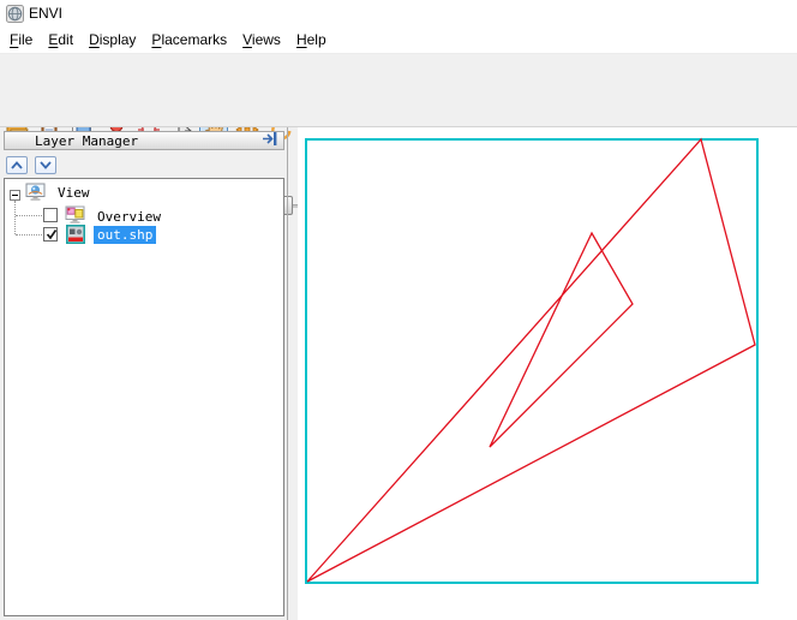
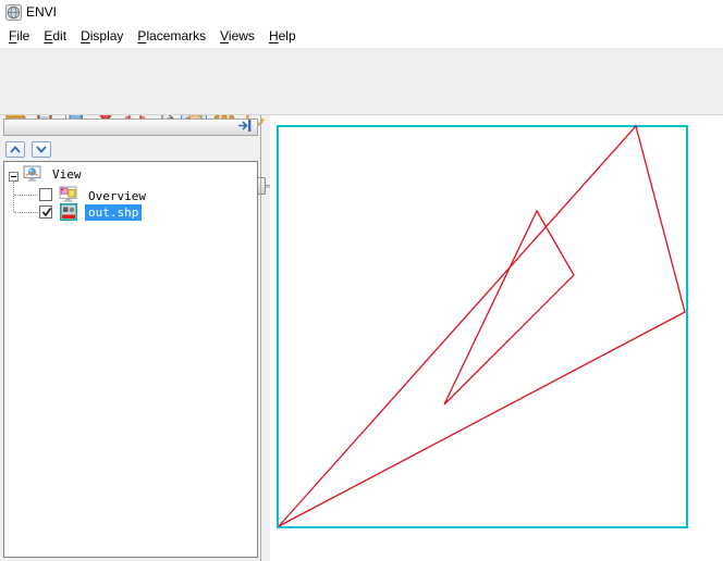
  ENVI
  File
  Edit
  Display
  Placemarks
  Views
  Help
- Layer Manager
  View
  Overview
  out.shp
